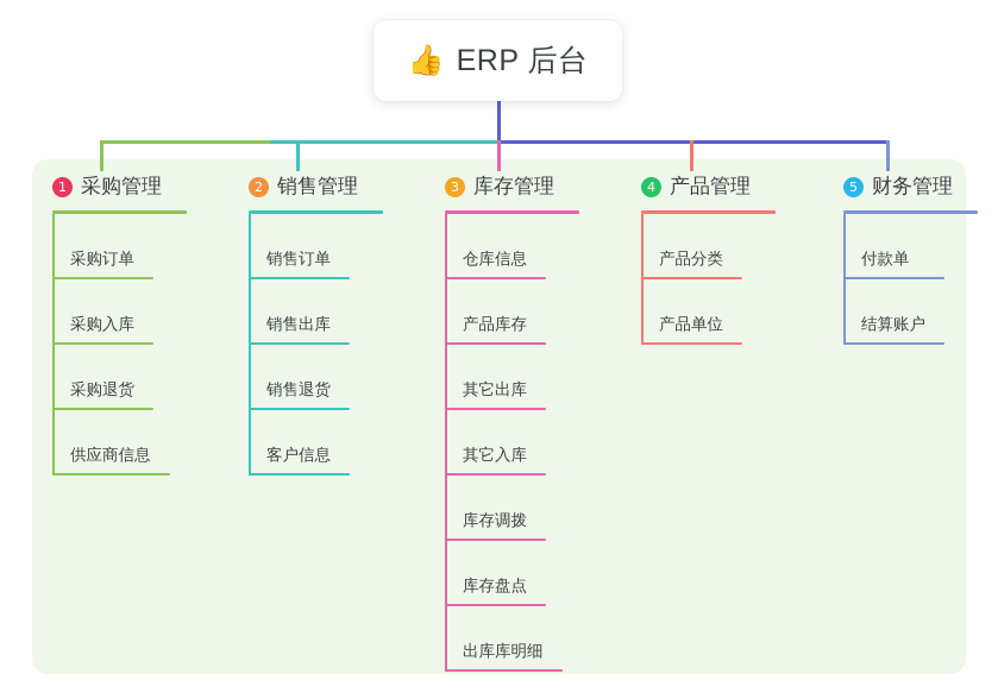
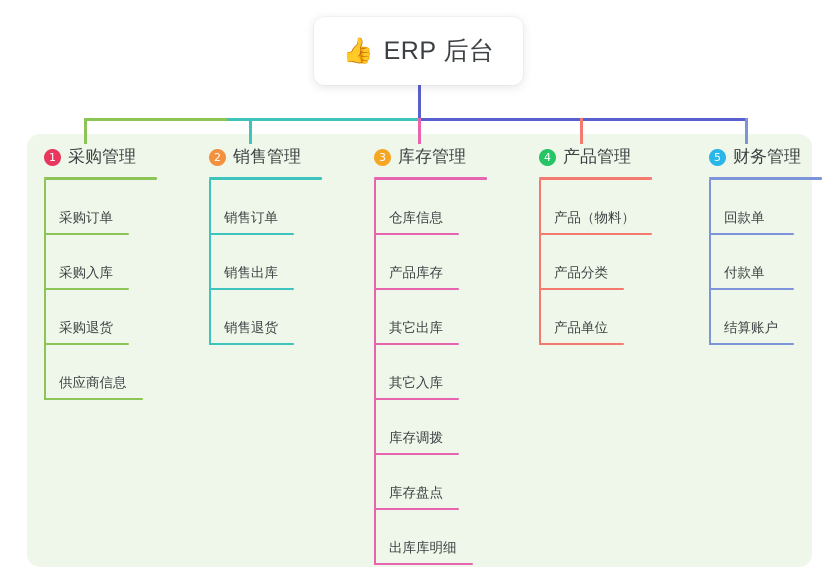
  👍
  ERP 后台
  1
  采购管理
  采购订单
  采购入库
  采购退货
  供应商信息
  2
  销售管理
  销售订单
  销售出库
  销售退货
- 客户信息
  3
  库存管理
  仓库信息
  产品库存
  其它出库
  其它入库
  库存调拨
  库存盘点
  出库库明细
  4
  产品管理
+ 产品（物料）
  产品分类
  产品单位
  5
  财务管理
+ 回款单
  付款单
  结算账户
